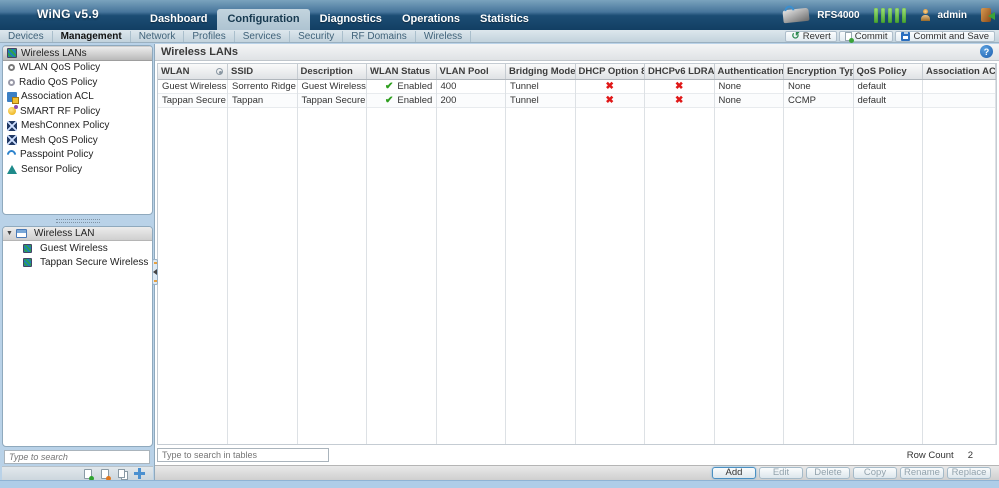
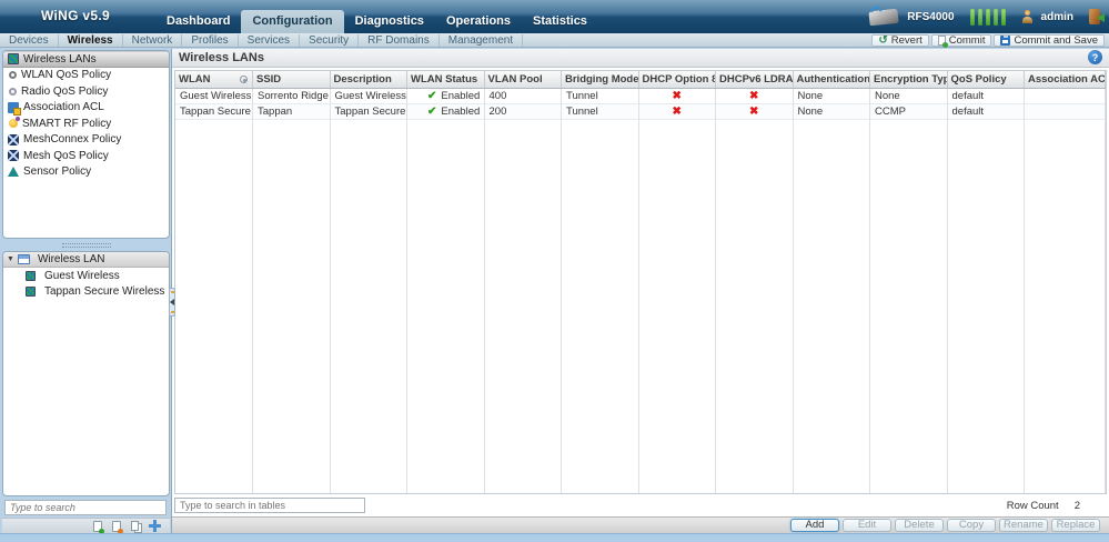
  WiNG v5.9
  Dashboard
  Configuration
  Diagnostics
  Operations
  Statistics
  RFS4000
  admin
  Devices
- Management
+ Wireless
  Network
  Profiles
  Services
  Security
  RF Domains
- Wireless
+ Management
  ↺
  Revert
  Commit
  Commit and Save
  Wireless LANs
  WLAN QoS Policy
  Radio QoS Policy
  Association ACL
  SMART RF Policy
  MeshConnex Policy
  Mesh QoS Policy
- Passpoint Policy
  Sensor Policy
  Wireless LAN
  Guest Wireless
  Tappan Secure Wireless
  Type to search
  Wireless LANs
  ?
  WLAN	SSID	Description	WLAN Status	VLAN Pool	Bridging Mode	DHCP Option	DHCPv6 LDRA	Authentication	Encryption Ty	QoS Policy	Association AC
  Guest Wireless	Sorrento Ridge	Guest Wireless	✔ Enabled	400	Tunnel	✖	✖	None	None	default
  Tappan Secure	Tappan	Tappan Secure	✔ Enabled	200	Tunnel	✖	✖	None	CCMP	default
  Type to search in tables
  Row Count
  2
  Add
  Edit
  Delete
  Copy
  Rename
  Replace
